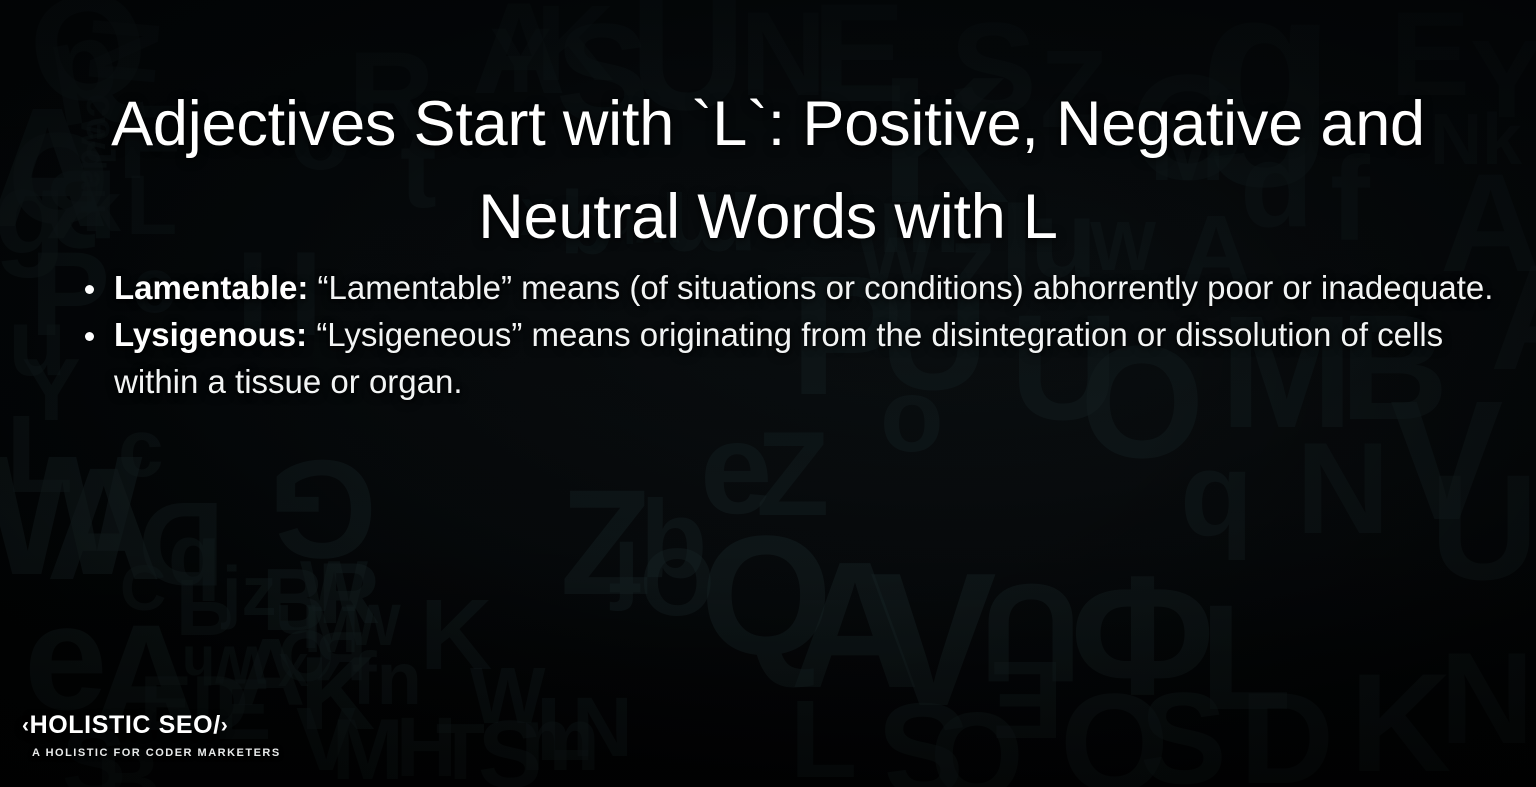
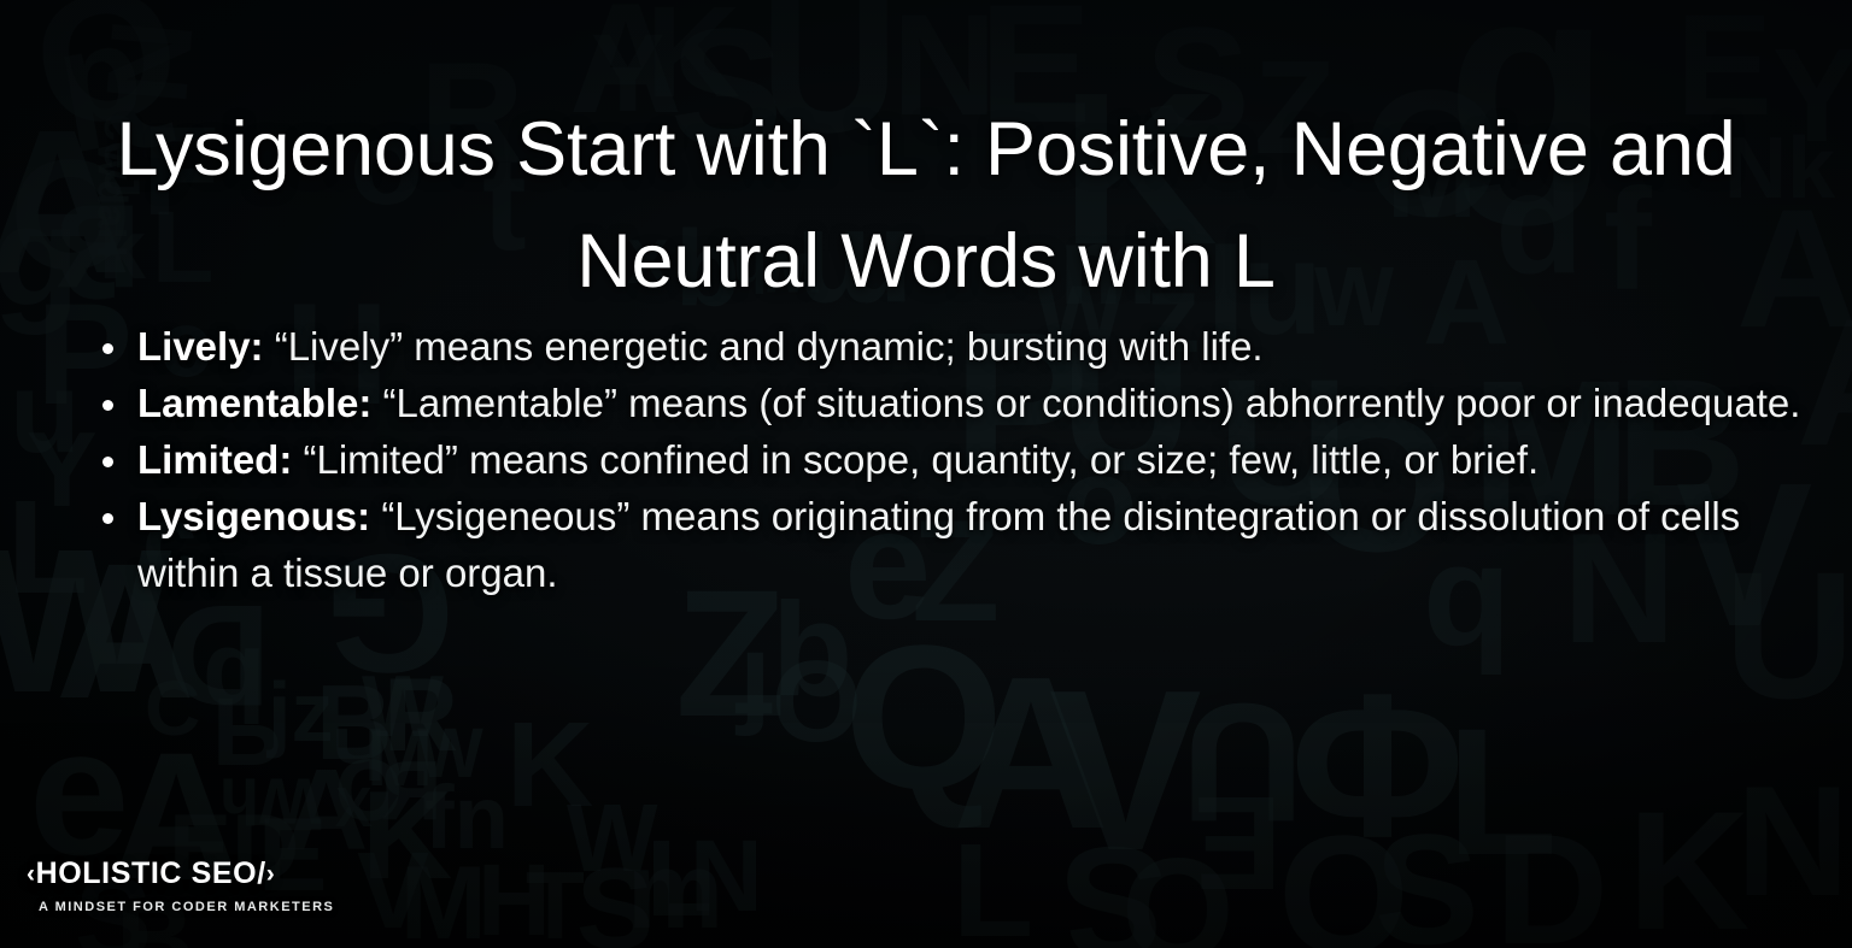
- Adjectives Start with `L`: Positive, Negative and
+ Lysigenous Start with `L`: Positive, Negative and
  Neutral Words with L
+ Lively: “Lively” means energetic and dynamic; bursting with life.
  Lamentable: “Lamentable” means (of situations or conditions) abhorrently poor or inadequate.
+ Limited: “Limited” means confined in scope, quantity, or size; few, little, or brief.
  Lysigenous: “Lysigeneous” means originating from the disintegration or dissolution of cells within a tissue or organ.
  ‹HOLISTIC SEO/›
- A HOLISTIC FOR CODER MARKETERS
+ A MINDSET FOR CODER MARKETERS
